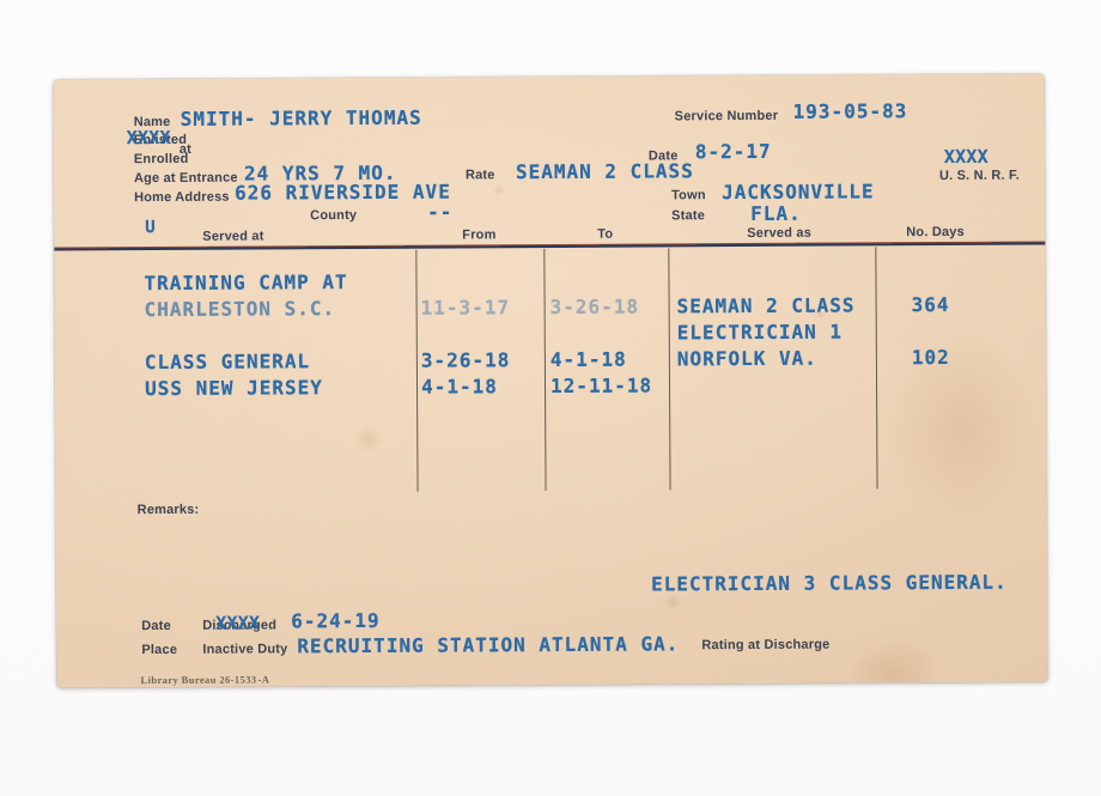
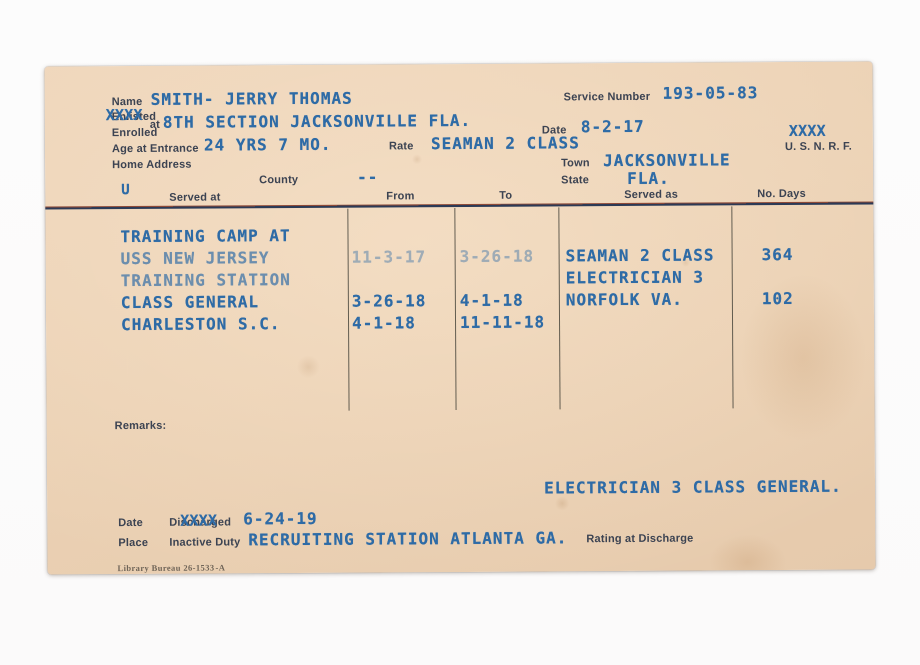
  Name
  SMITH- JERRY THOMAS
  Service Number
  193-05-83
  Enlisted
  XXXX
  Enrolled
  at
+ 8TH SECTION JACKSONVILLE FLA.
  Date
  8-2-17
  XXXX
  U. S. N. R. F.
  Age at Entrance
  24 YRS 7 MO.
  Rate
  SEAMAN 2 CLASS
  Home Address
- 626 RIVERSIDE AVE
  Town
  JACKSONVILLE
  County
  --
  State
  FLA.
  U
  Served at
  From
  To
  Served as
  No. Days
  TRAINING CAMP AT
- CHARLESTON S.C.
+ USS NEW JERSEY
  11-3-17
  3-26-18
  SEAMAN 2 CLASS
  364
+ TRAINING STATION
- ELECTRICIAN 1
+ ELECTRICIAN 3
  CLASS GENERAL
  3-26-18
  4-1-18
  NORFOLK VA.
  102
- USS NEW JERSEY
+ CHARLESTON S.C.
  4-1-18
- 12-11-18
+ 11-11-18
  Remarks:
  ELECTRICIAN 3 CLASS GENERAL.
  Date
  Discharged
  XXXX
  6-24-19
  Place
  Inactive Duty
  RECRUITING STATION ATLANTA GA.
  Rating at Discharge
  Library Bureau 26-1533
  -A
